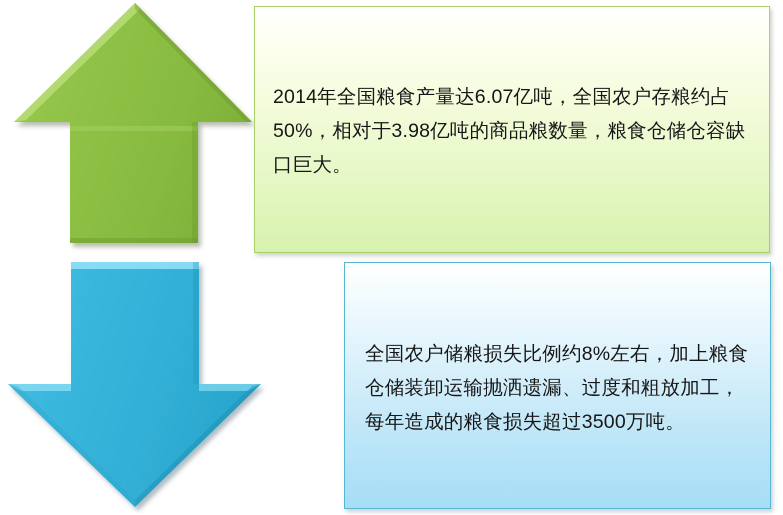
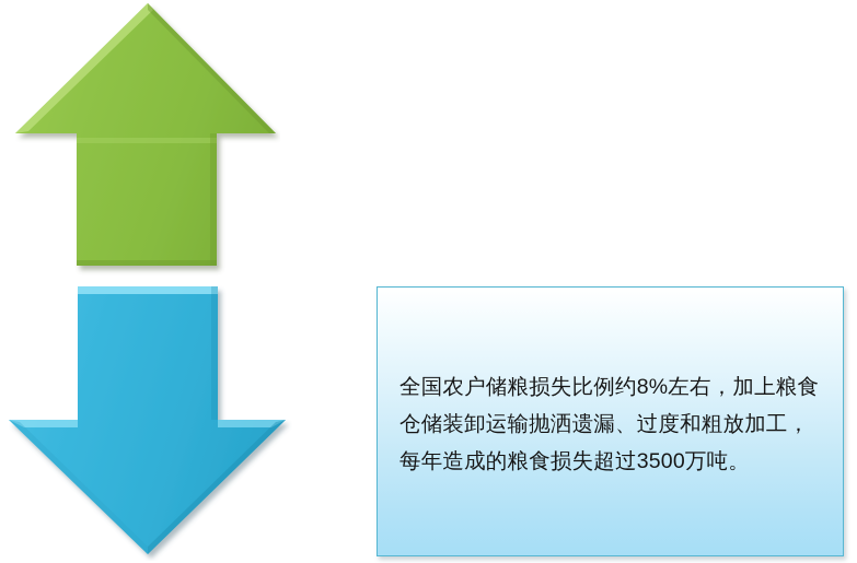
- 2014年全国粮食产量达6.07亿吨，全国农户存粮约占50%，相对于3.98亿吨的商品粮数量，粮食仓储仓容缺口巨大。
  全国农户储粮损失比例约8%左右，加上粮食仓储装卸运输抛洒遗漏、过度和粗放加工，每年造成的粮食损失超过3500万吨。
